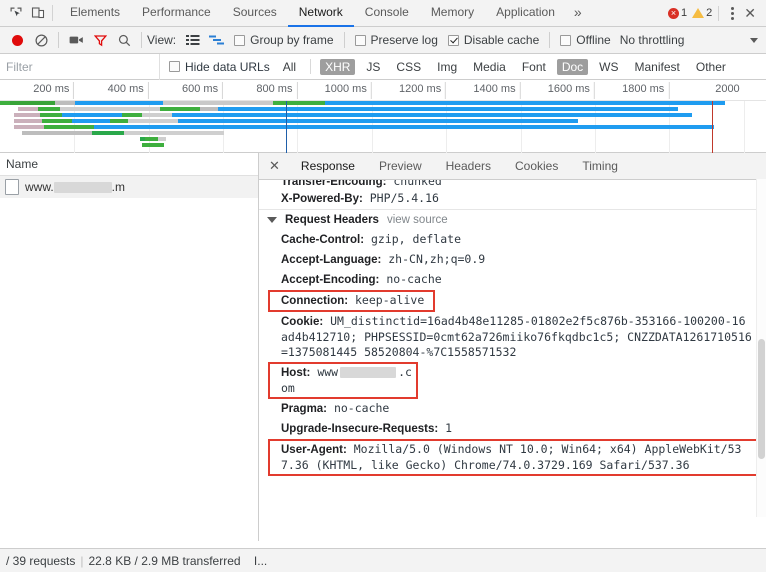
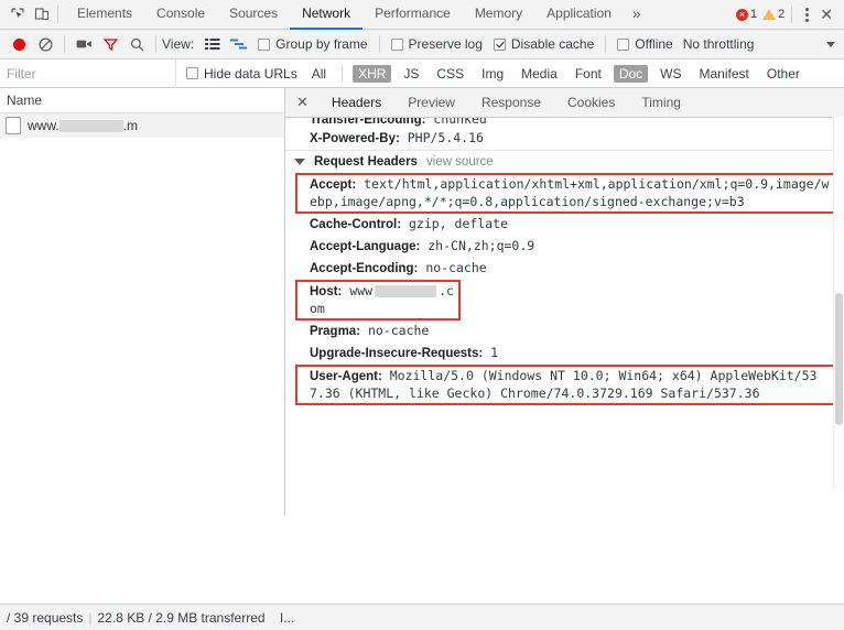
  Elements
- Performance
+ Console
  Sources
  Network
- Console
+ Performance
  Memory
  Application
  »
  ×
  1
  2
  ✕
  View:
  Group by frame
  Preserve log
  Disable cache
  Offline
  No throttling
  Filter
  Hide data URLs
  All
  XHR
  JS
  CSS
  Img
  Media
  Font
  Doc
  WS
  Manifest
  Other
- 200 ms
- 400 ms
- 600 ms
- 800 ms
- 1000 ms
- 1200 ms
- 1400 ms
- 1600 ms
- 1800 ms
- 2000
  Name
  www. .m
  ✕
- Response
+ Headers
  Preview
- Headers
+ Response
  Cookies
  Timing
  Transfer-Encoding: chunked
  X-Powered-By: PHP/5.4.16
  Request Headers
  view source
+ Accept: text/html,application/xhtml+xml,application/xml;q=0.9,image/webp,image/apng,*/*;q=0.8,application/signed-exchange;v=b3
  Cache-Control: gzip, deflate
  Accept-Language: zh-CN,zh;q=0.9
  Accept-Encoding: no-cache
- Connection: keep-alive
- Cookie: UM_distinctid=16ad4b48e11285-01802e2f5c876b-353166-100200-16ad4b412710; PHPSESSID=0cmt62a726miiko76fkqdbc1c5; CNZZDATA1261710516=1375081445 58520804-%7C1558571532
  Host: www .com
  Pragma: no-cache
  Upgrade-Insecure-Requests: 1
  User-Agent: Mozilla/5.0 (Windows NT 10.0; Win64; x64) AppleWebKit/537.36 (KHTML, like Gecko) Chrome/74.0.3729.169 Safari/537.36
  / 39 requests
  |
  22.8 KB / 2.9 MB transferred
  I...
